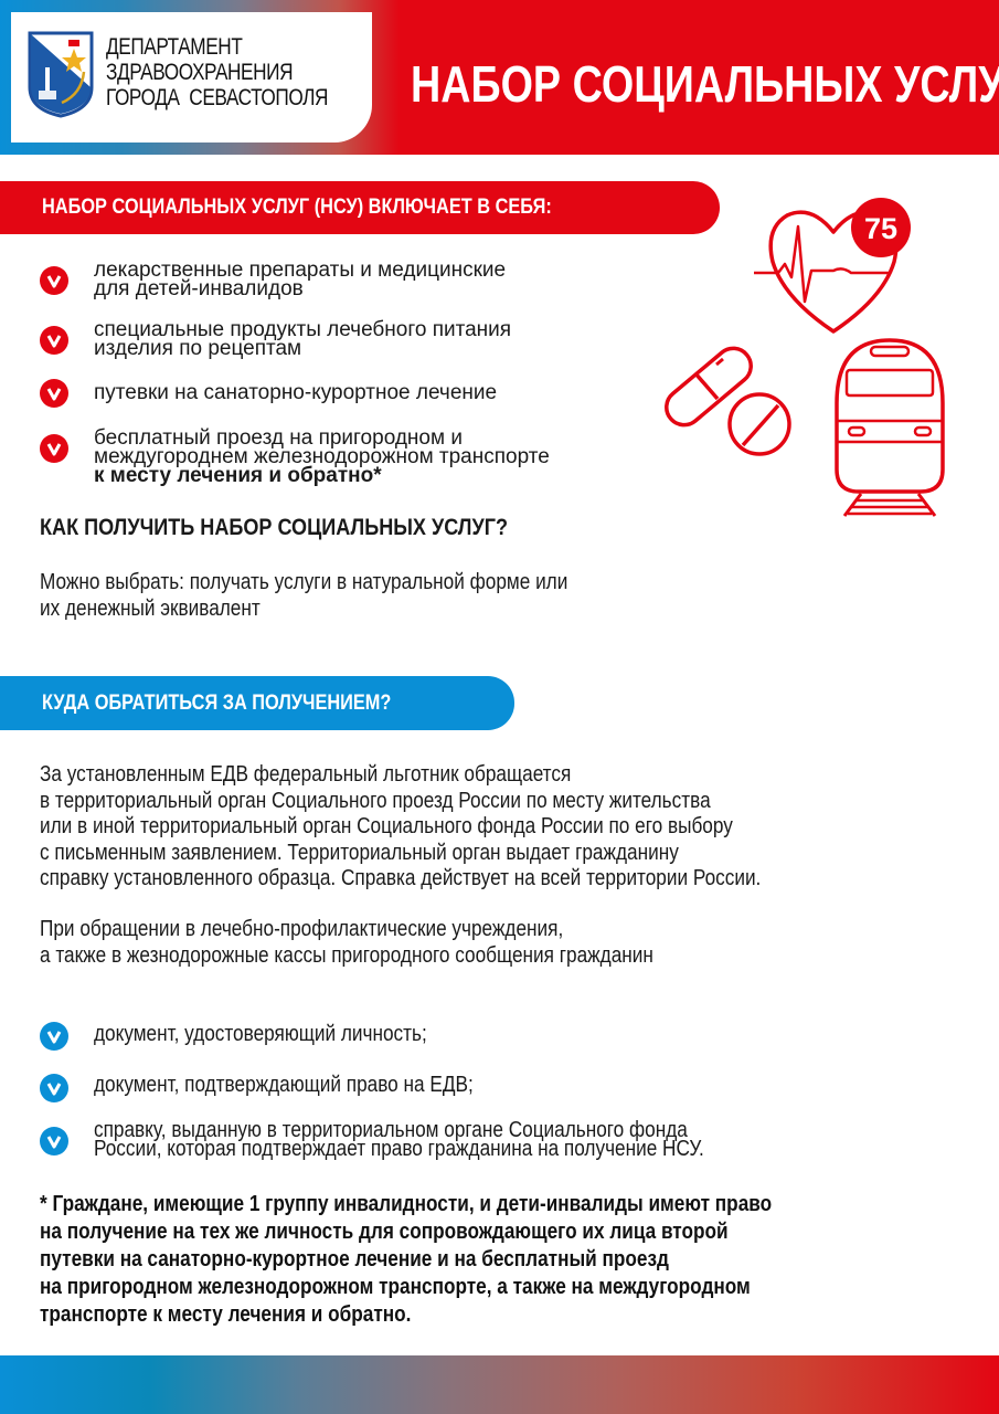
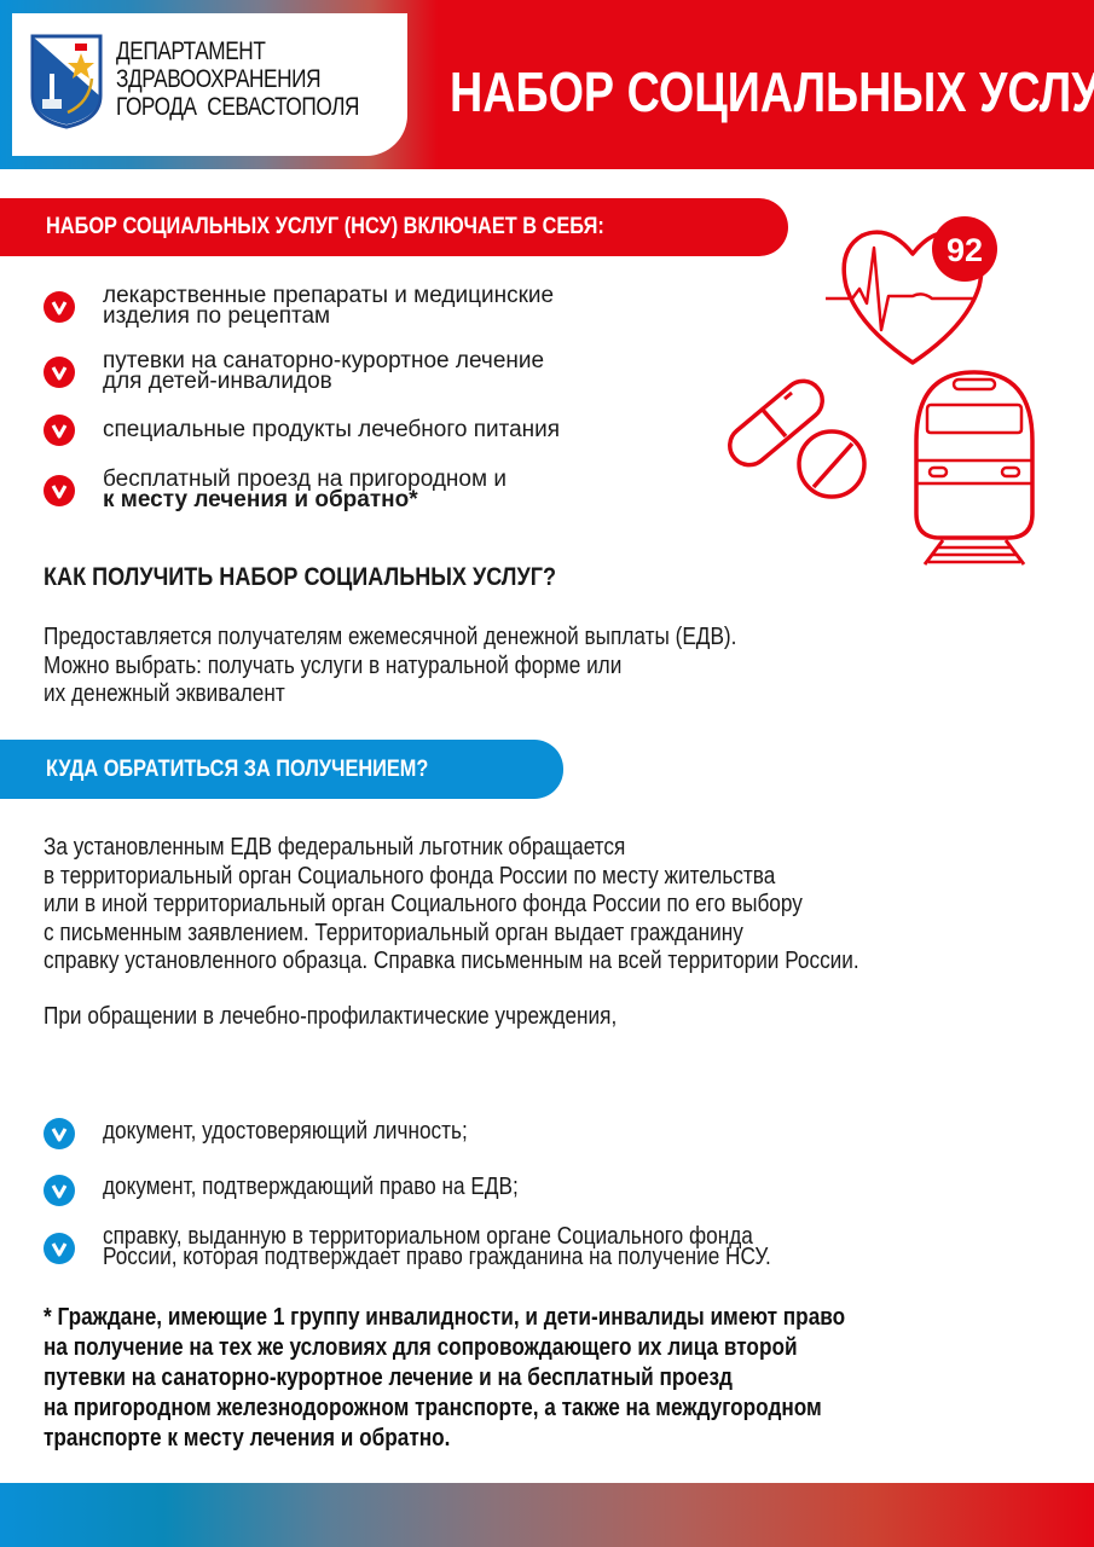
  ДЕПАРТАМЕНТ
  ЗДРАВООХРАНЕНИЯ
  ГОРОДА СЕВАСТОПОЛЯ
  НАБОР СОЦИАЛЬНЫХ УСЛУ
  НАБОР СОЦИАЛЬНЫХ УСЛУГ (НСУ) ВКЛЮЧАЕТ В СЕБЯ:
  лекарственные препараты и медицинские
- для детей-инвалидов
+ изделия по рецептам
- специальные продукты лечебного питания
+ путевки на санаторно-курортное лечение
- изделия по рецептам
+ для детей-инвалидов
- путевки на санаторно-курортное лечение
+ специальные продукты лечебного питания
  бесплатный проезд на пригородном и
- междугороднем железнодорожном транспорте
  к месту лечения и обратно*
- 75
+ 92
  КАК ПОЛУЧИТЬ НАБОР СОЦИАЛЬНЫХ УСЛУГ?
+ Предоставляется получателям ежемесячной денежной выплаты (ЕДВ).
  Можно выбрать: получать услуги в натуральной форме или
  их денежный эквивалент
  КУДА ОБРАТИТЬСЯ ЗА ПОЛУЧЕНИЕМ?
  За установленным ЕДВ федеральный льготник обращается
- в территориальный орган Социального проезд России по месту жительства
+ в территориальный орган Социального фонда России по месту жительства
  или в иной территориальный орган Социального фонда России по его выбору
  с письменным заявлением. Территориальный орган выдает гражданину
- справку установленного образца. Справка действует на всей территории России.
+ справку установленного образца. Справка письменным на всей территории России.
  При обращении в лечебно-профилактические учреждения,
- а также в жезнодорожные кассы пригородного сообщения гражданин
  документ, удостоверяющий личность;
  документ, подтверждающий право на ЕДВ;
  справку, выданную в территориальном органе Социального фонда
  России, которая подтверждает право гражданина на получение НСУ.
  * Граждане, имеющие 1 группу инвалидности, и дети-инвалиды имеют право
- на получение на тех же личность для сопровождающего их лица второй
+ на получение на тех же условиях для сопровождающего их лица второй
  путевки на санаторно-курортное лечение и на бесплатный проезд
  на пригородном железнодорожном транспорте, а также на междугородном
  транспорте к месту лечения и обратно.
